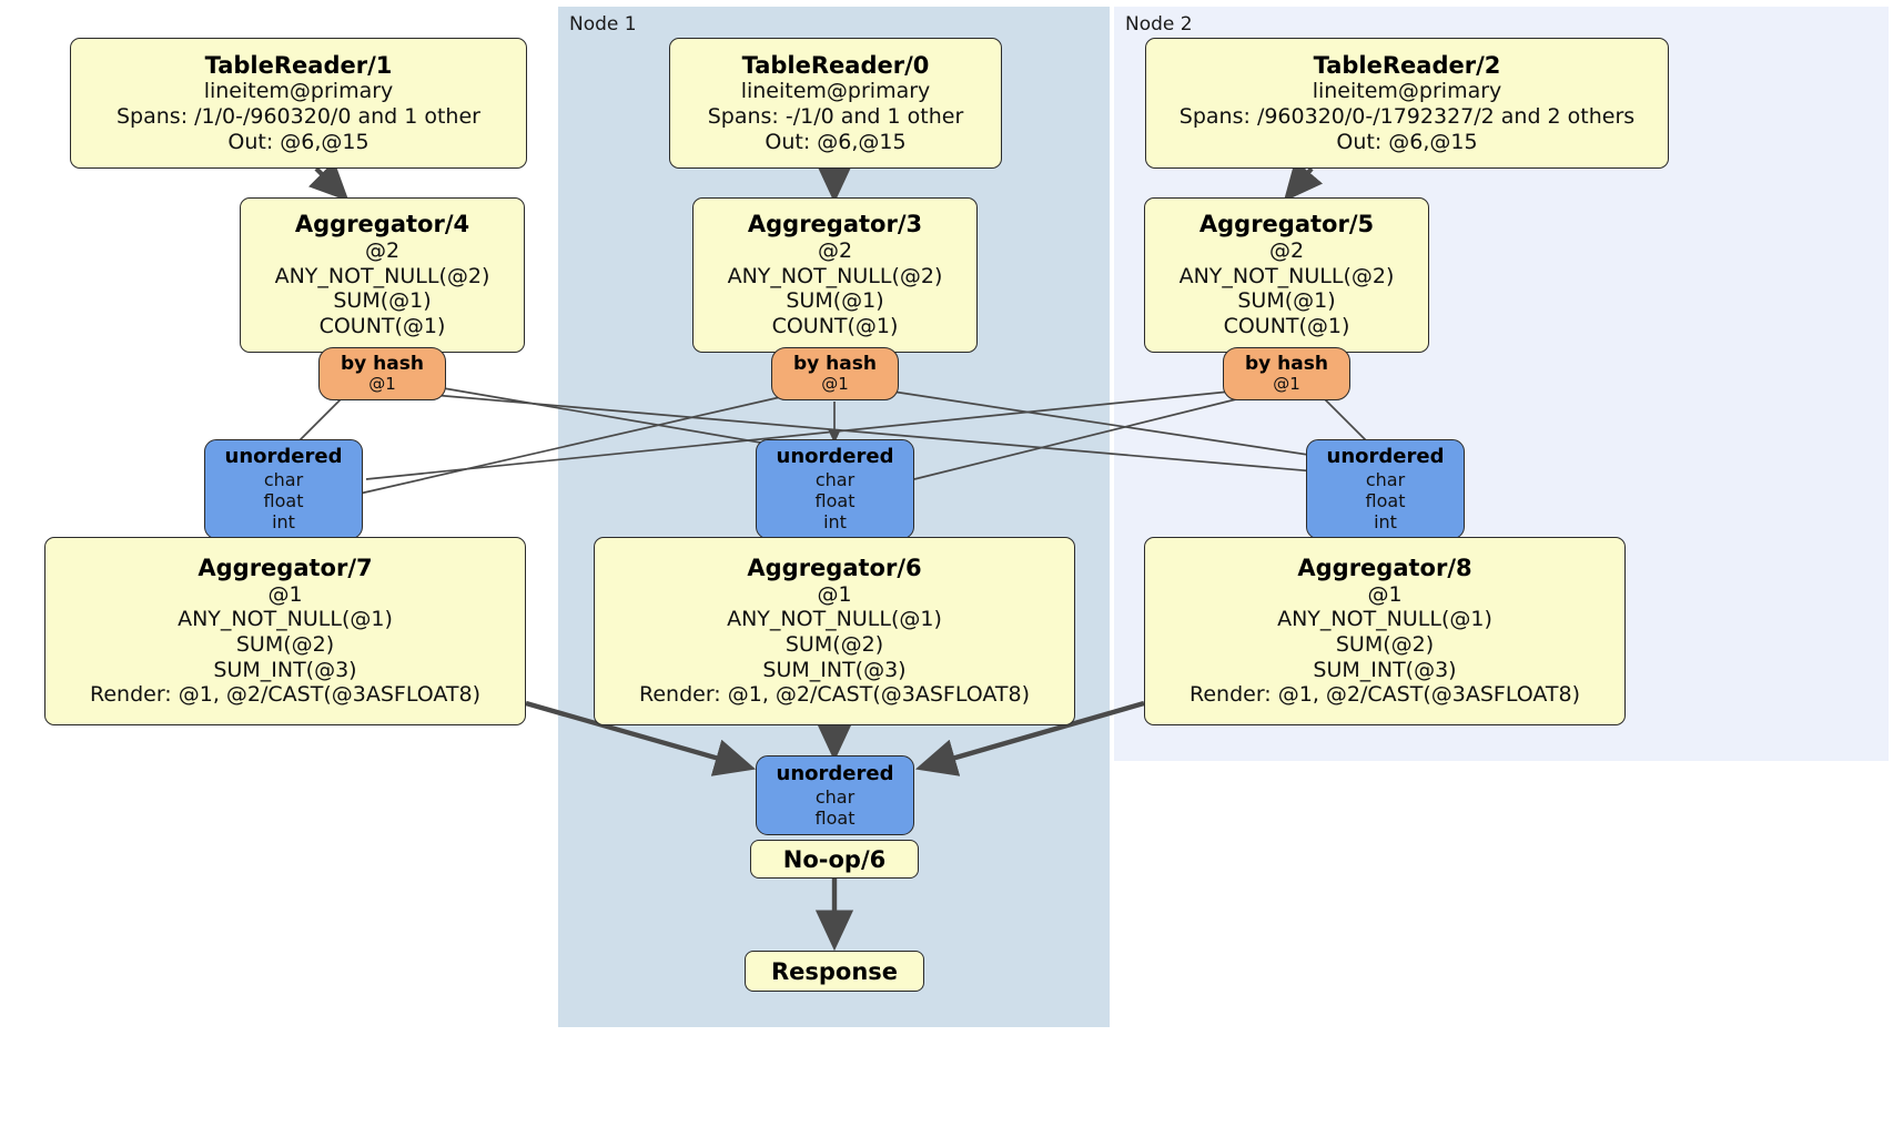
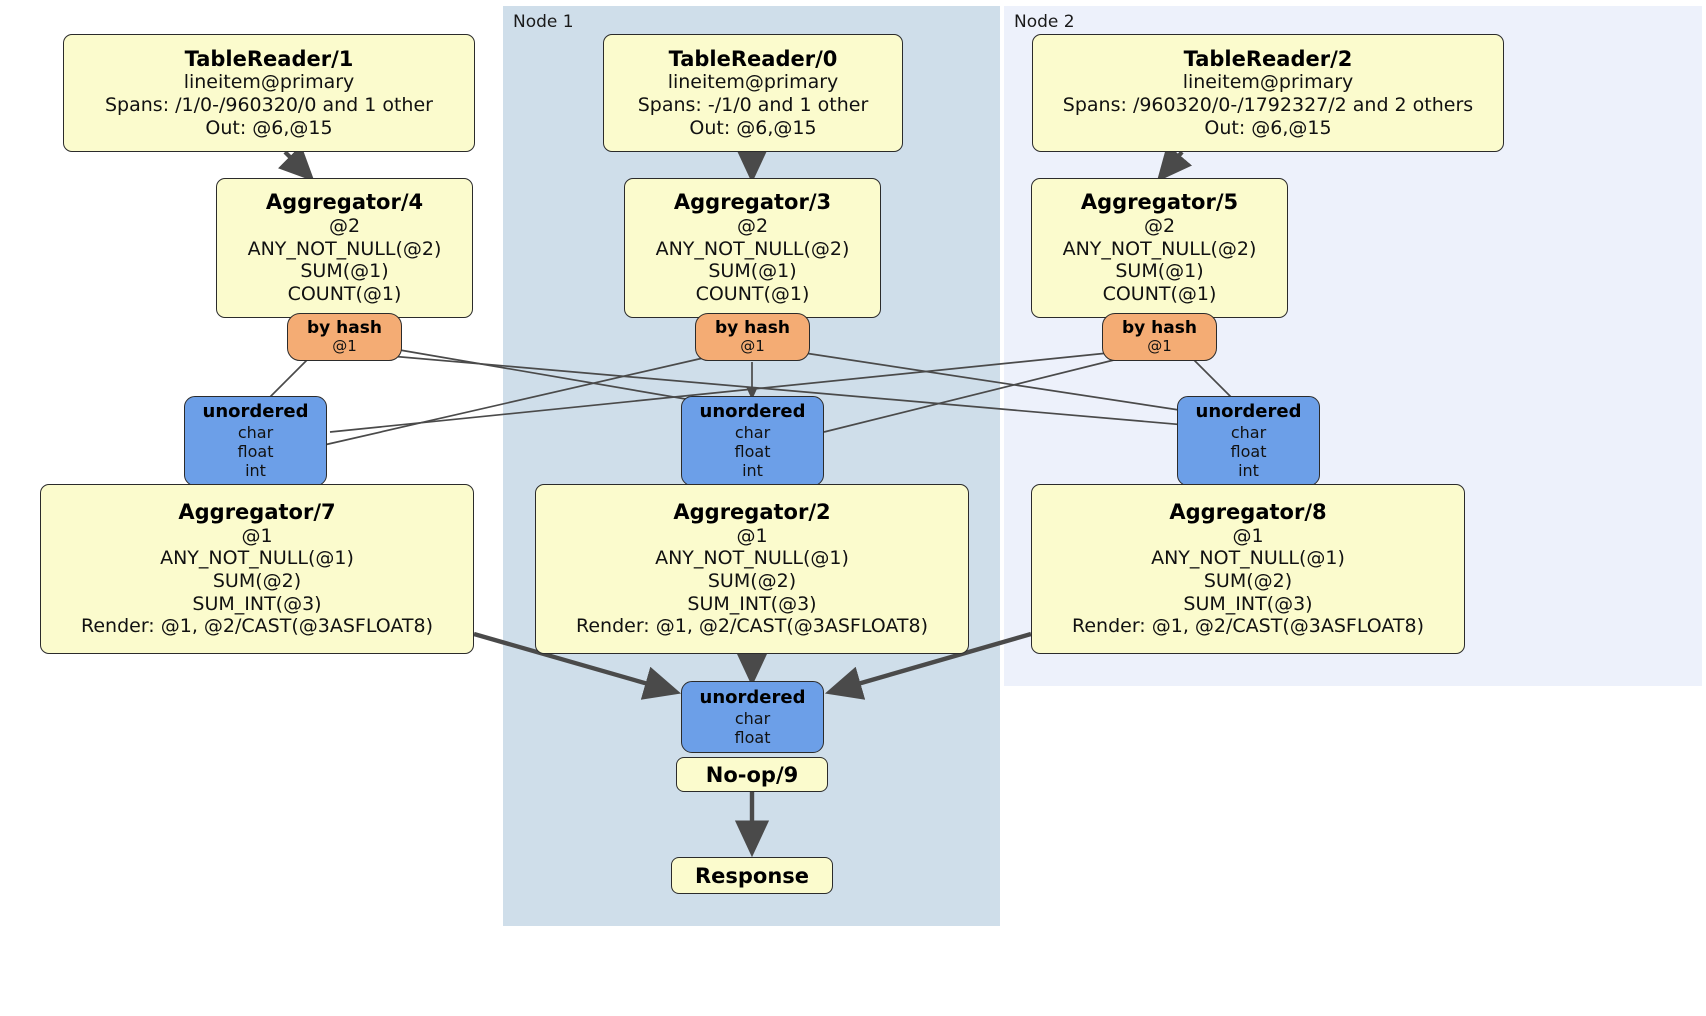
  Node 1
  Node 2
  TableReader/1
  lineitem@primary
  Spans: /1/0-/960320/0 and 1 other
  Out: @6,@15
  TableReader/0
  lineitem@primary
  Spans: -/1/0 and 1 other
  Out: @6,@15
  TableReader/2
  lineitem@primary
  Spans: /960320/0-/1792327/2 and 2 others
  Out: @6,@15
  Aggregator/4
  @2
  ANY_NOT_NULL(@2)
  SUM(@1)
  COUNT(@1)
  Aggregator/3
  @2
  ANY_NOT_NULL(@2)
  SUM(@1)
  COUNT(@1)
  Aggregator/5
  @2
  ANY_NOT_NULL(@2)
  SUM(@1)
  COUNT(@1)
  by hash
  @1
  by hash
  @1
  by hash
  @1
  unordered
  char
  float
  int
  unordered
  char
  float
  int
  unordered
  char
  float
  int
  Aggregator/7
  @1
  ANY_NOT_NULL(@1)
  SUM(@2)
  SUM_INT(@3)
  Render: @1, @2/CAST(@3ASFLOAT8)
- Aggregator/6
+ Aggregator/2
  @1
  ANY_NOT_NULL(@1)
  SUM(@2)
  SUM_INT(@3)
  Render: @1, @2/CAST(@3ASFLOAT8)
  Aggregator/8
  @1
  ANY_NOT_NULL(@1)
  SUM(@2)
  SUM_INT(@3)
  Render: @1, @2/CAST(@3ASFLOAT8)
  unordered
  char
  float
- No-op/6
+ No-op/9
  Response
